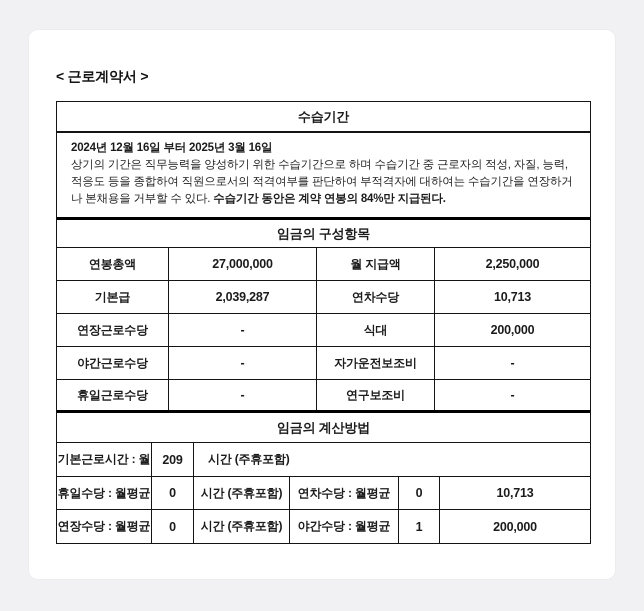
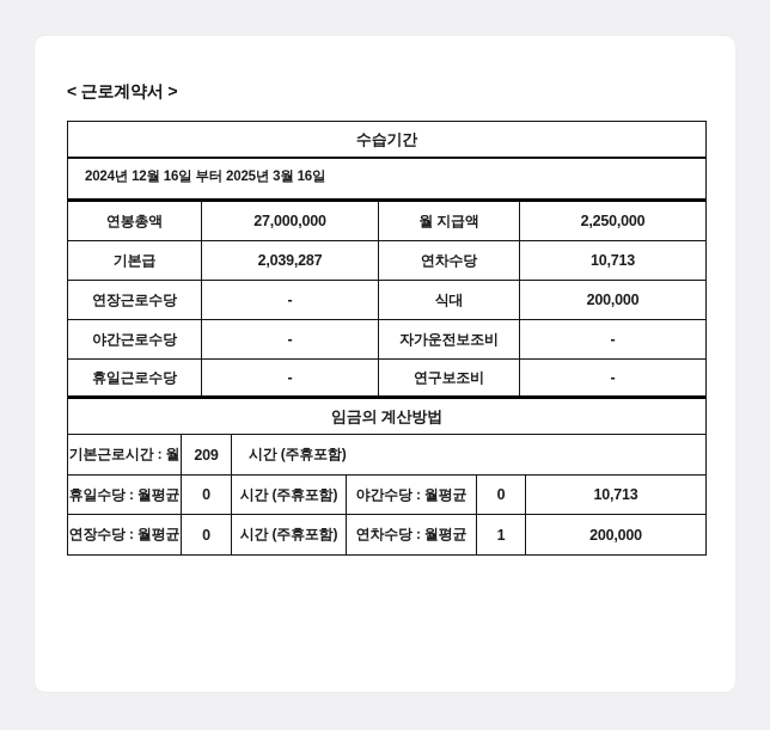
  < 근로계약서 >
  수습기간
  2024년 12월 16일 부터 2025년 3월 16일
- 상기의 기간은 직무능력을 양성하기 위한 수습기간으로 하며 수습기간 중 근로자의 적성, 자질, 능력, 적응도 등을 종합하여 직원으로서의 적격여부를 판단하여 부적격자에 대하여는 수습기간을 연장하거나 본채용을 거부할 수 있다. 수습기간 동안은 계약 연봉의 84%만 지급된다.
- 임금의 구성항목
  연봉총액
  27,000,000
  월 지급액
  2,250,000
  기본급
  2,039,287
  연차수당
  10,713
  연장근로수당
  -
  식대
  200,000
  야간근로수당
  -
  자가운전보조비
  -
  휴일근로수당
  -
  연구보조비
  -
  임금의 계산방법
  기본근로시간 : 월
  209
  시간 (주휴포함)
  휴일수당 : 월평균
  0
  시간 (주휴포함)
- 연차수당 : 월평균
+ 야간수당 : 월평균
  0
  10,713
  연장수당 : 월평균
  0
  시간 (주휴포함)
- 야간수당 : 월평균
+ 연차수당 : 월평균
  1
  200,000
